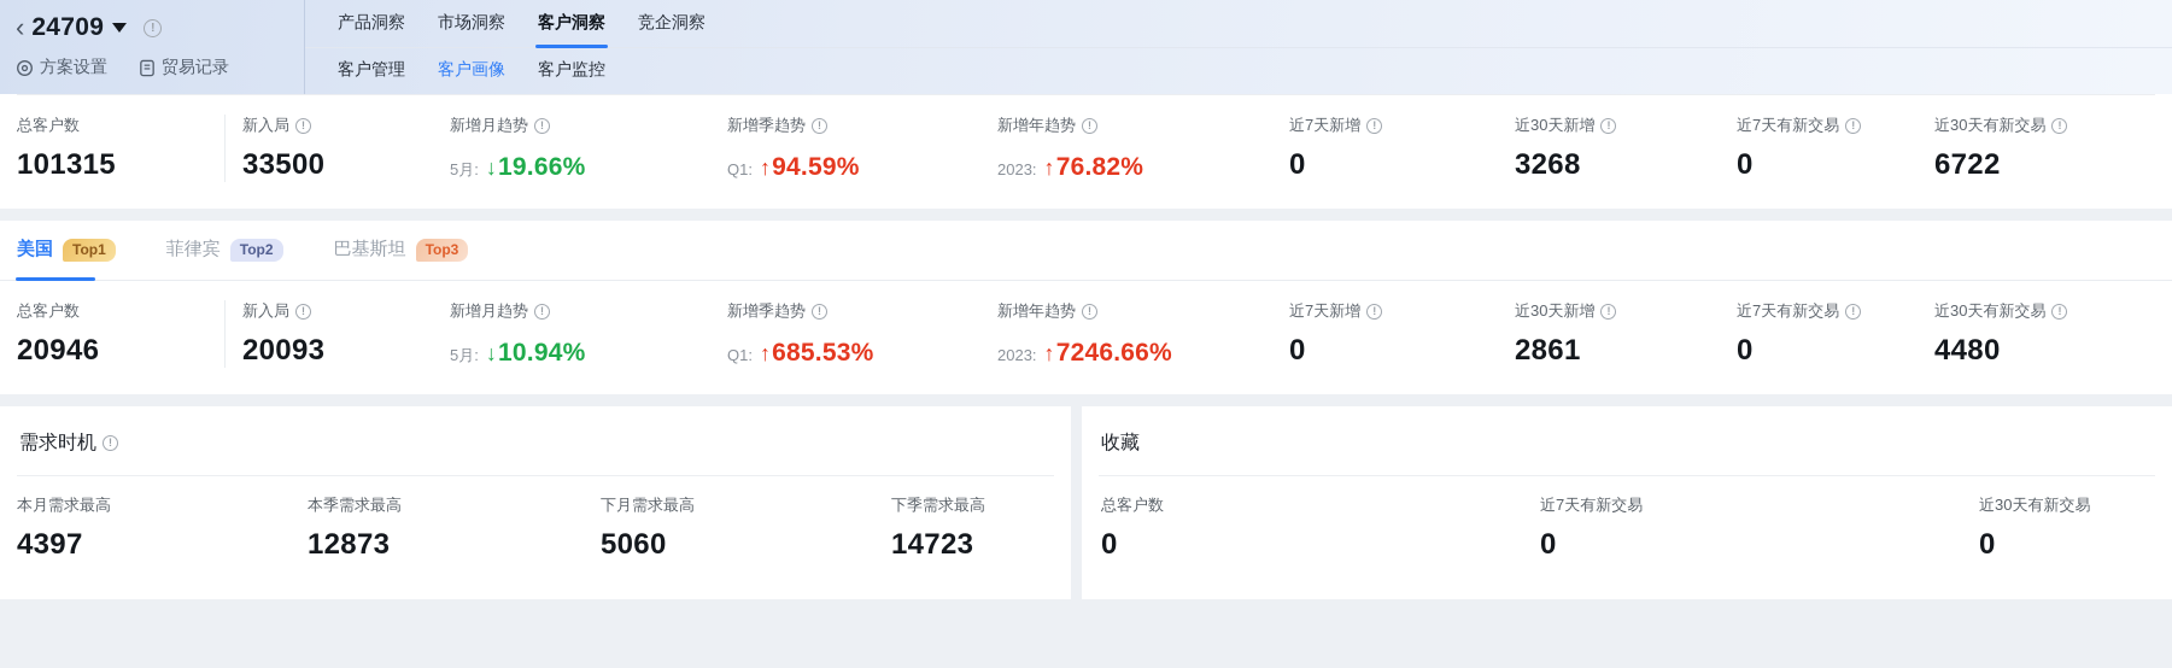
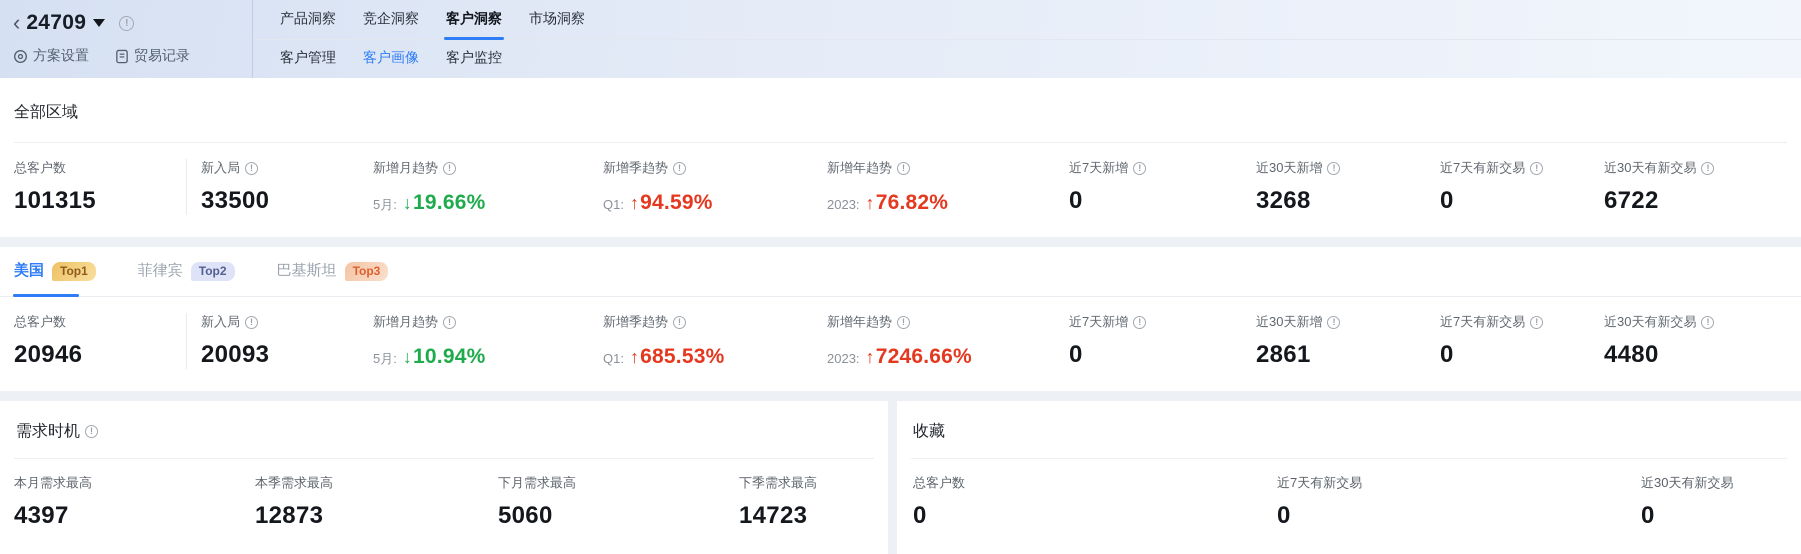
  ‹
  24709
  方案设置
  贸易记录
  产品洞察
- 市场洞察
+ 竞企洞察
  客户洞察
- 竞企洞察
+ 市场洞察
  客户管理
  客户画像
  客户监控
+ 全部区域
  总客户数
  101315
  新入局
  33500
  新增月趋势
  5月:
  ↓19.66%
  新增季趋势
  Q1:
  ↑94.59%
  新增年趋势
  2023:
  ↑76.82%
  近7天新增
  0
  近30天新增
  3268
  近7天有新交易
  0
  近30天有新交易
  6722
  美国
  Top1
  菲律宾
  Top2
  巴基斯坦
  Top3
  总客户数
  20946
  新入局
  20093
  新增月趋势
  5月:
  ↓10.94%
  新增季趋势
  Q1:
  ↑685.53%
  新增年趋势
  2023:
  ↑7246.66%
  近7天新增
  0
  近30天新增
  2861
  近7天有新交易
  0
  近30天有新交易
  4480
  需求时机
  本月需求最高
  4397
  本季需求最高
  12873
  下月需求最高
  5060
  下季需求最高
  14723
  收藏
  总客户数
  0
  近7天有新交易
  0
  近30天有新交易
  0
